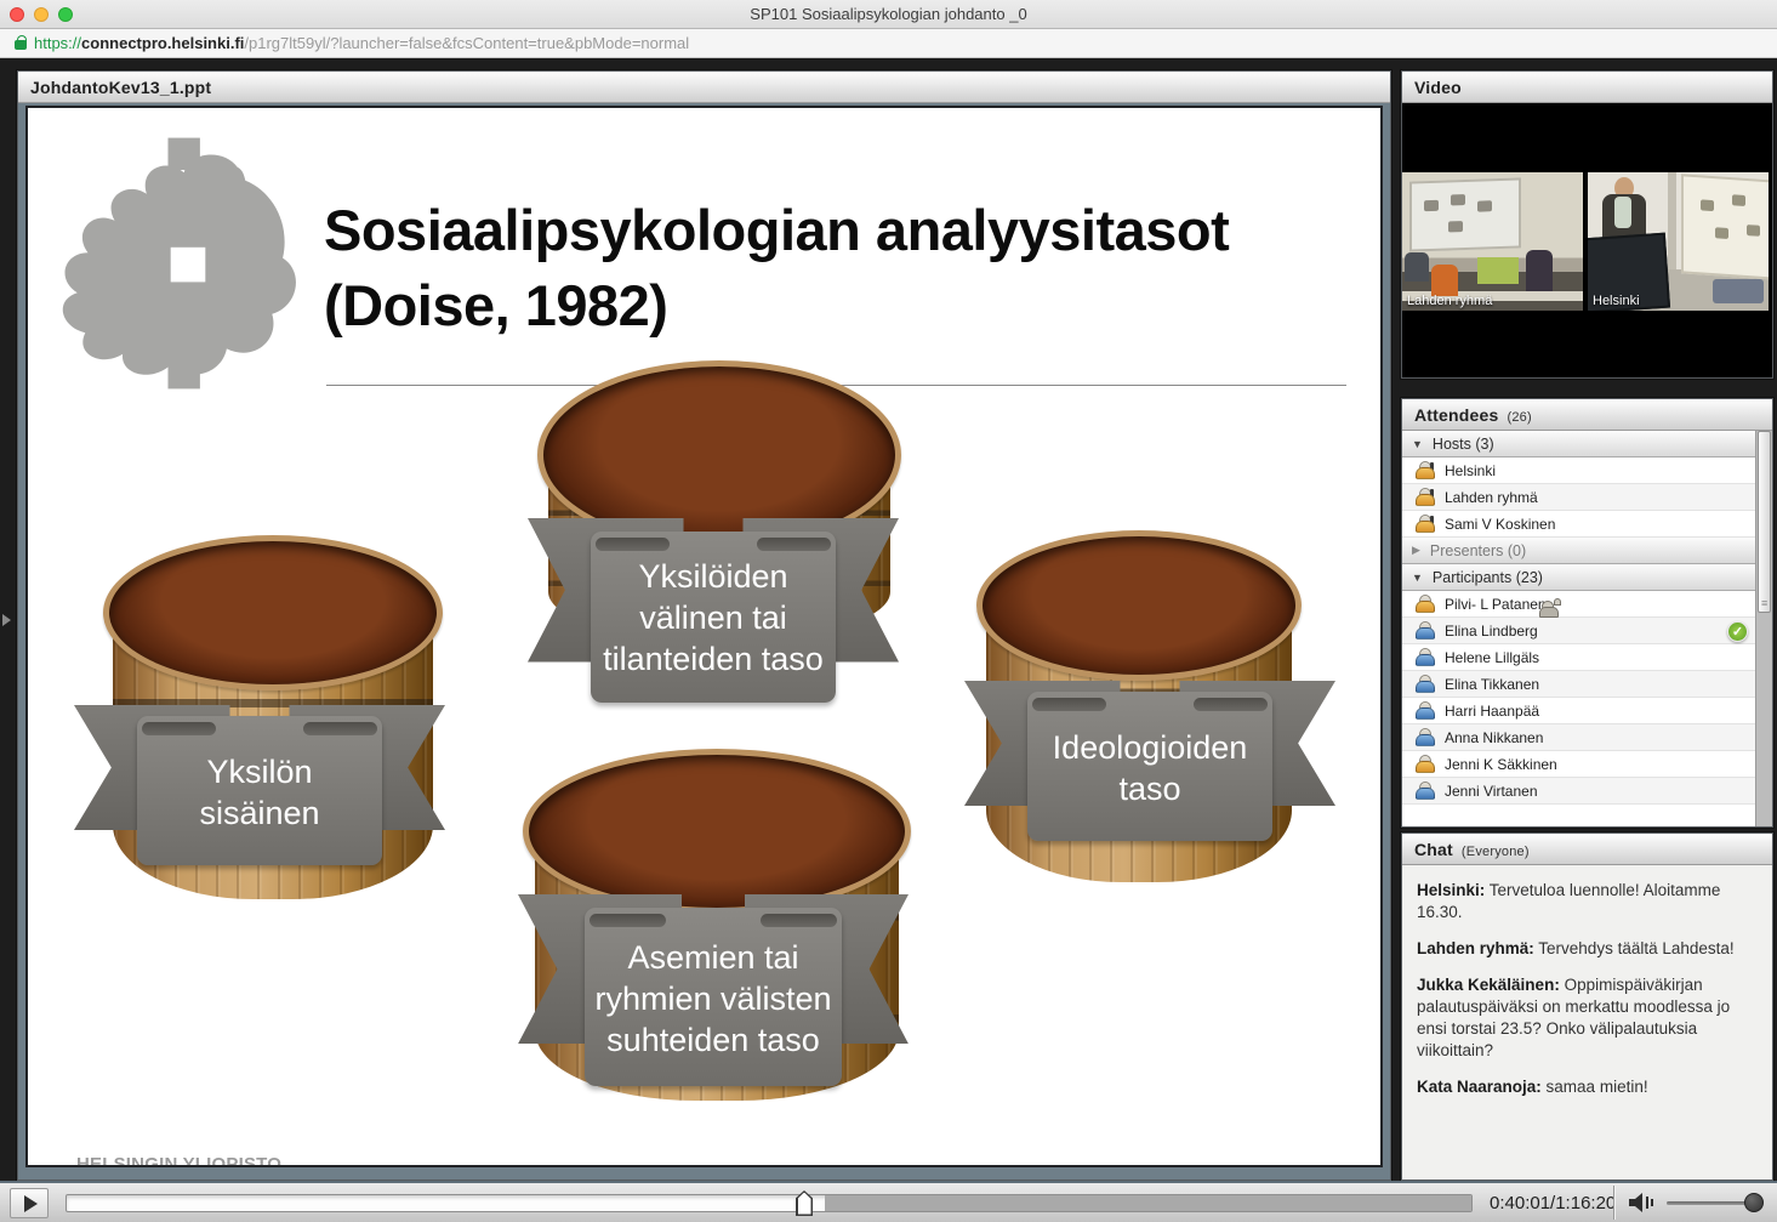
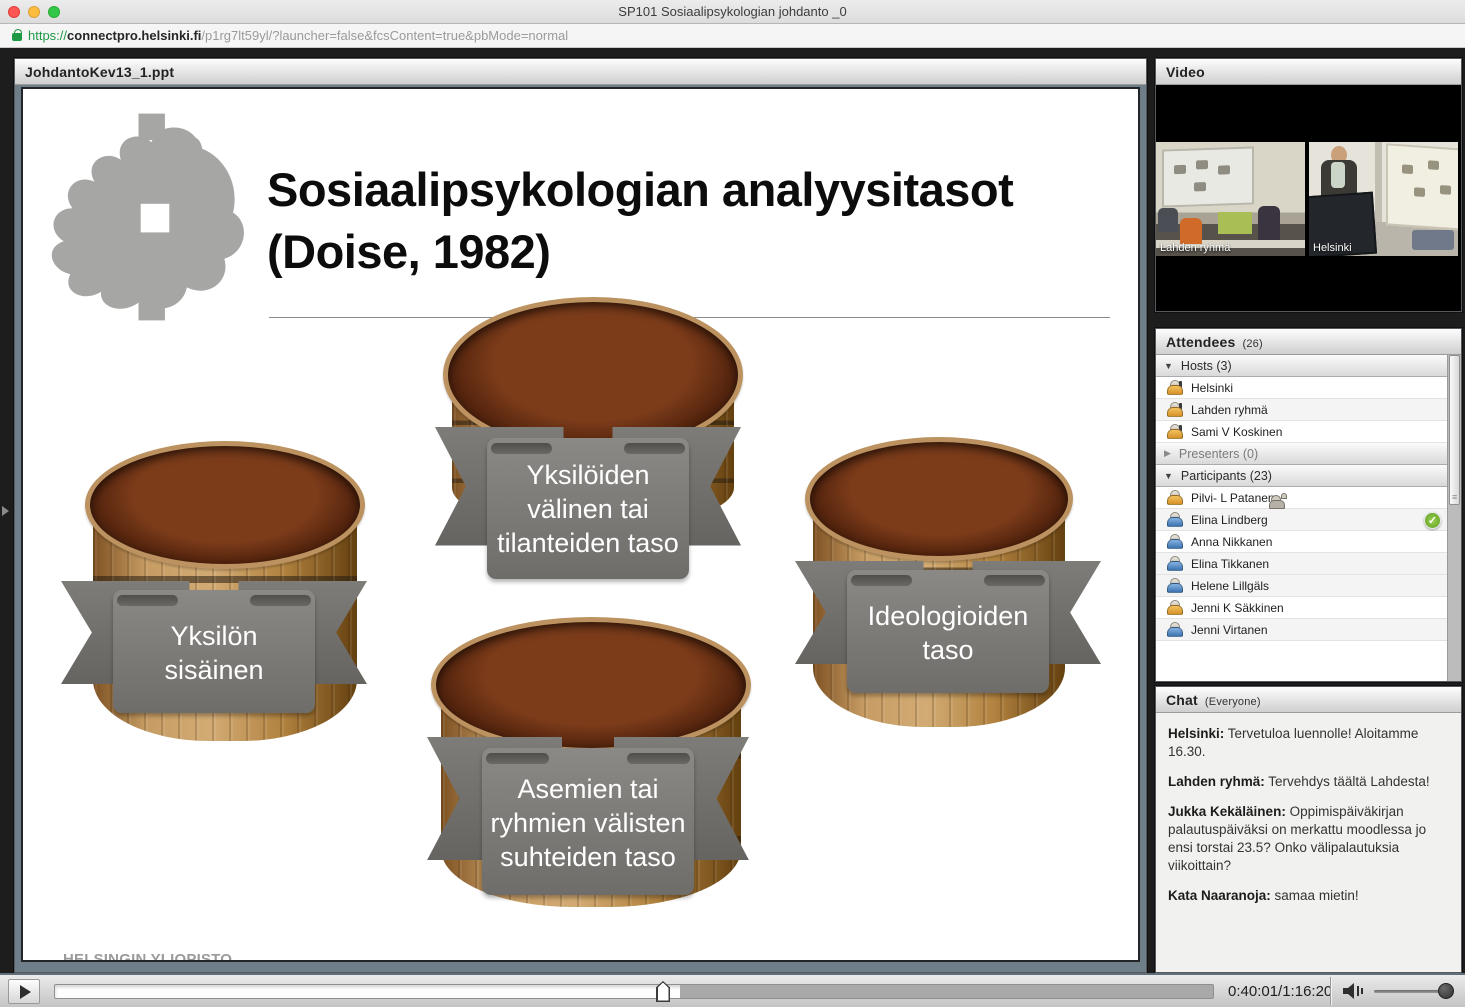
  SP101 Sosiaalipsykologian johdanto _0
  https://
  connectpro.helsinki.fi
  /p1rg7lt59yl/?launcher=false&fcsContent=true&pbMode=normal
  JohdantoKev13_1.ppt
  Sosiaalipsykologian analyysitasot (Doise, 1982)
  Yksilöiden välinen tai tilanteiden taso
  Yksilön sisäinen
  Ideologioiden taso
  Asemien tai ryhmien välisten suhteiden taso
  HELSINGIN YLIOPISTO
  Video
  Lahden ryhmä
  Helsinki
  Attendees
  (26)
  ▼
  Hosts (3)
  Helsinki
  Lahden ryhmä
  Sami V Koskinen
  ▶
  Presenters (0)
  ▼
  Participants (23)
  Pilvi- L Patane
  Elina Lindberg
- Helene Lillgäls
+ Anna Nikkanen
  Elina Tikkanen
- Harri Haanpää
- Anna Nikkanen
+ Helene Lillgäls
  Jenni K Säkkinen
  Jenni Virtanen
  Chat
  (Everyone)
  Helsinki: Tervetuloa luennolle! Aloitamme 16.30.
  Lahden ryhmä: Tervehdys täältä Lahdesta!
  Jukka Kekäläinen: Oppimispäiväkirjan palautuspäiväksi on merkattu moodlessa jo ensi torstai 23.5? Onko välipalautuksia viikoittain?
  Kata Naaranoja: samaa mietin!
  0:40:01/1:16:20
